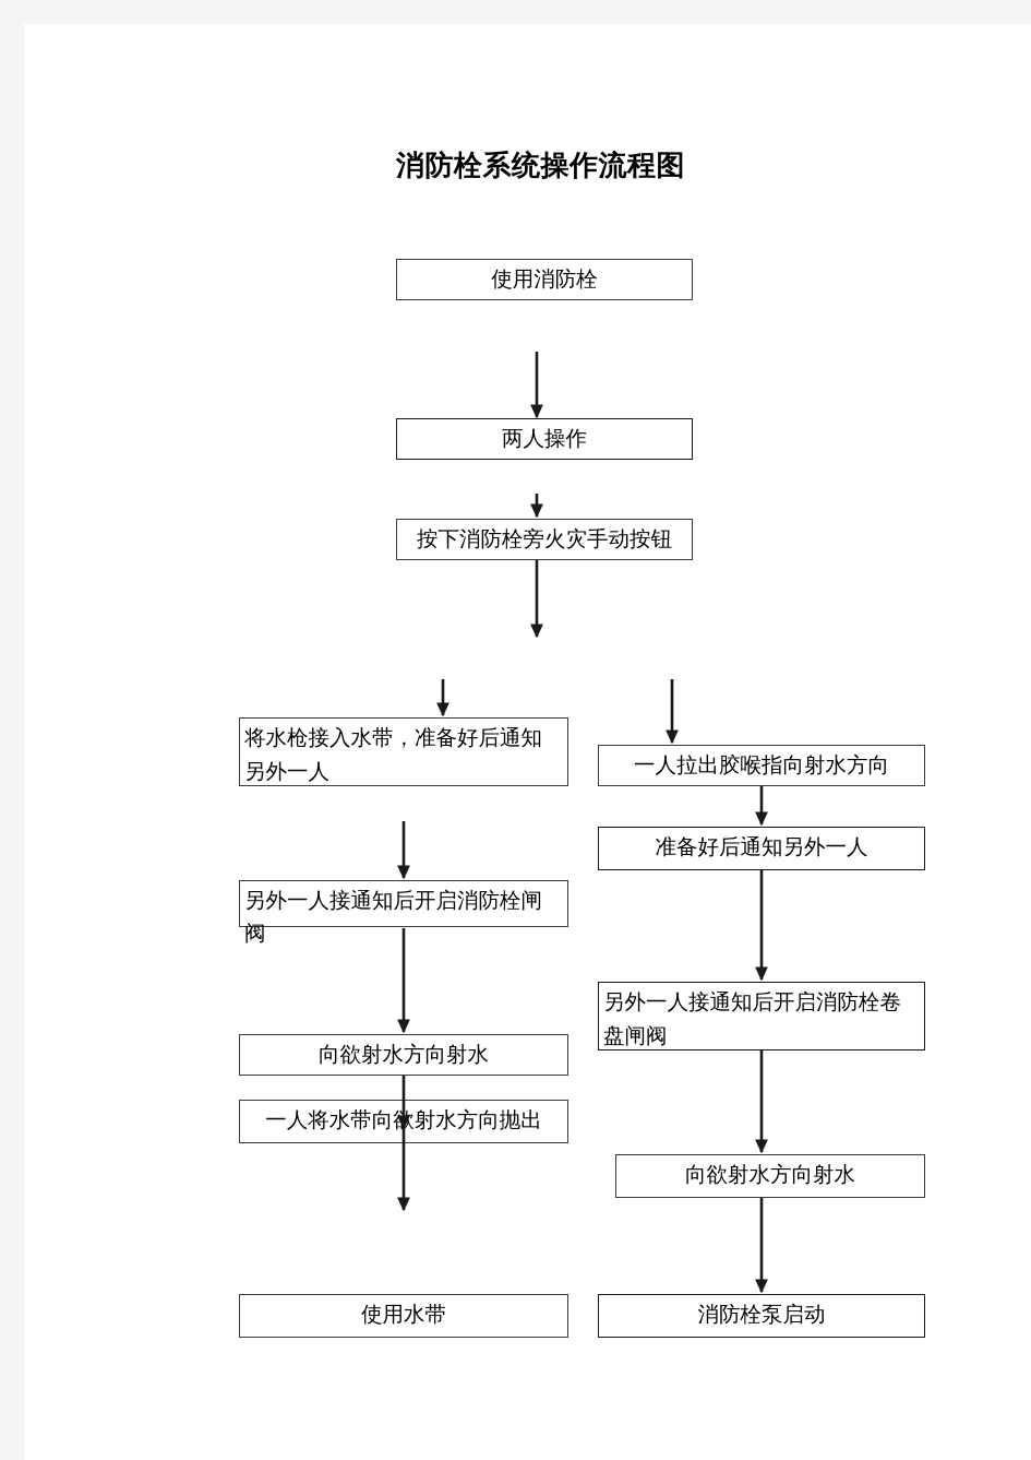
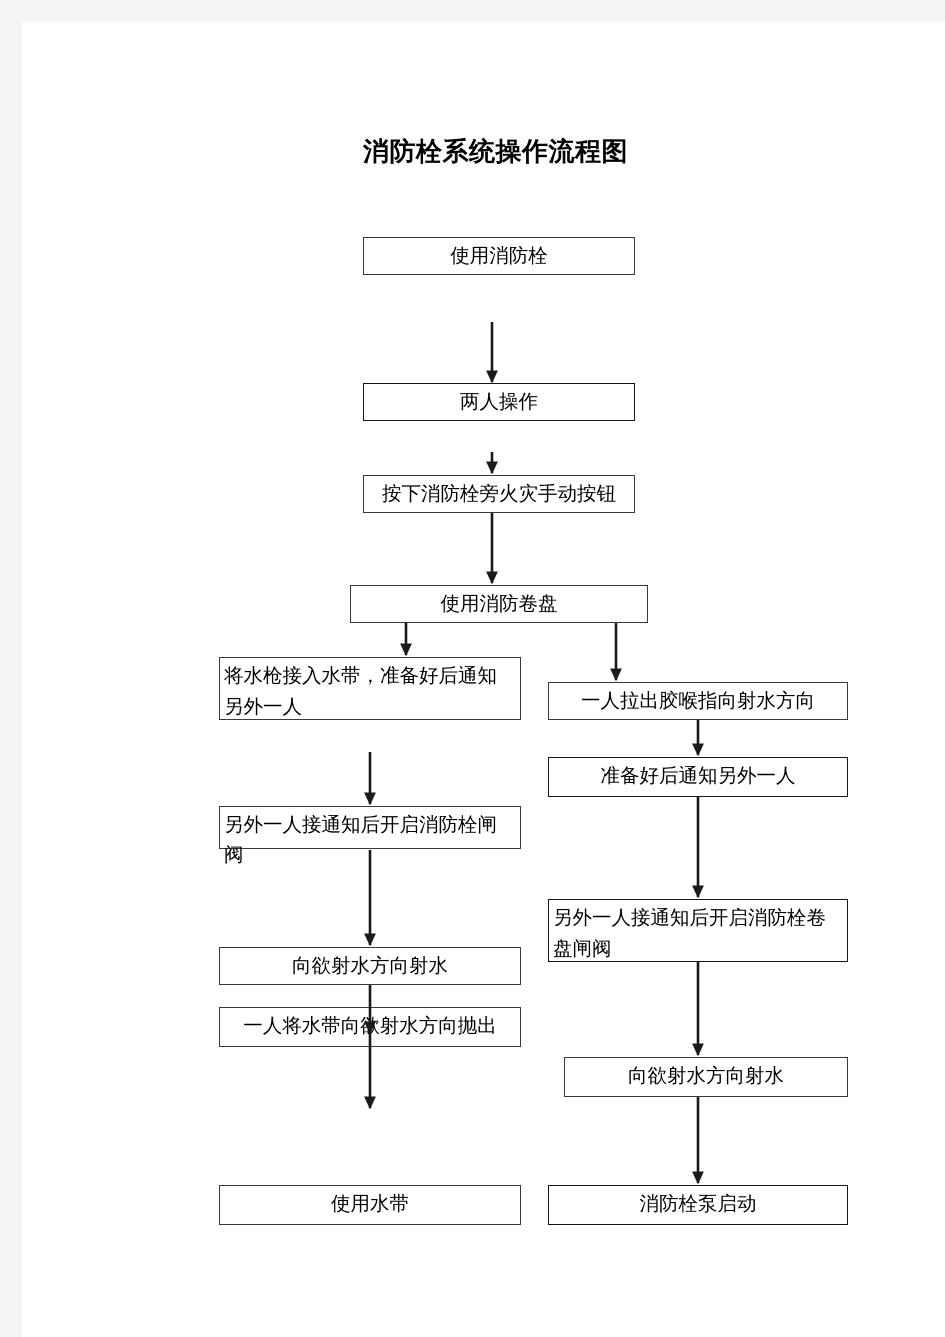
  消防栓系统操作流程图
  使用消防栓
  两人操作
  按下消防栓旁火灾手动按钮
+ 使用消防卷盘
  将水枪接入水带，准备好后通知另外一人
  另外一人接通知后开启消防栓闸阀
  向欲射水方向射水
  一人将水带向射水方向抛出
  使用水带
  一人拉出胶喉指向射水方向
  准备好后通知另外一人
  另外一人接通知后开启消防栓卷盘闸阀
  向欲射水方向射水
  消防栓泵启动
